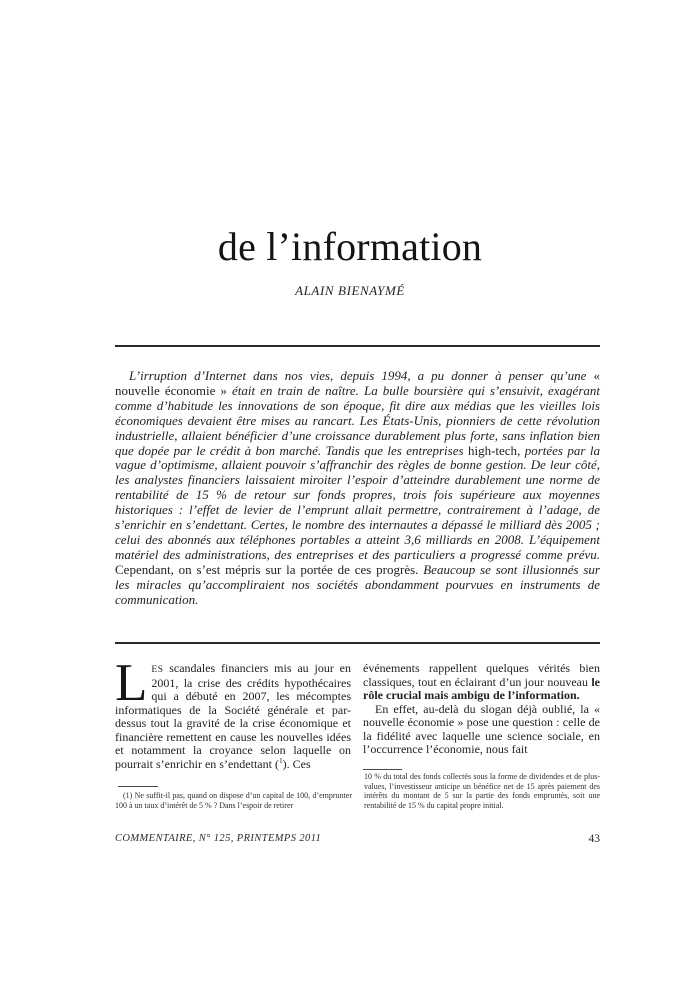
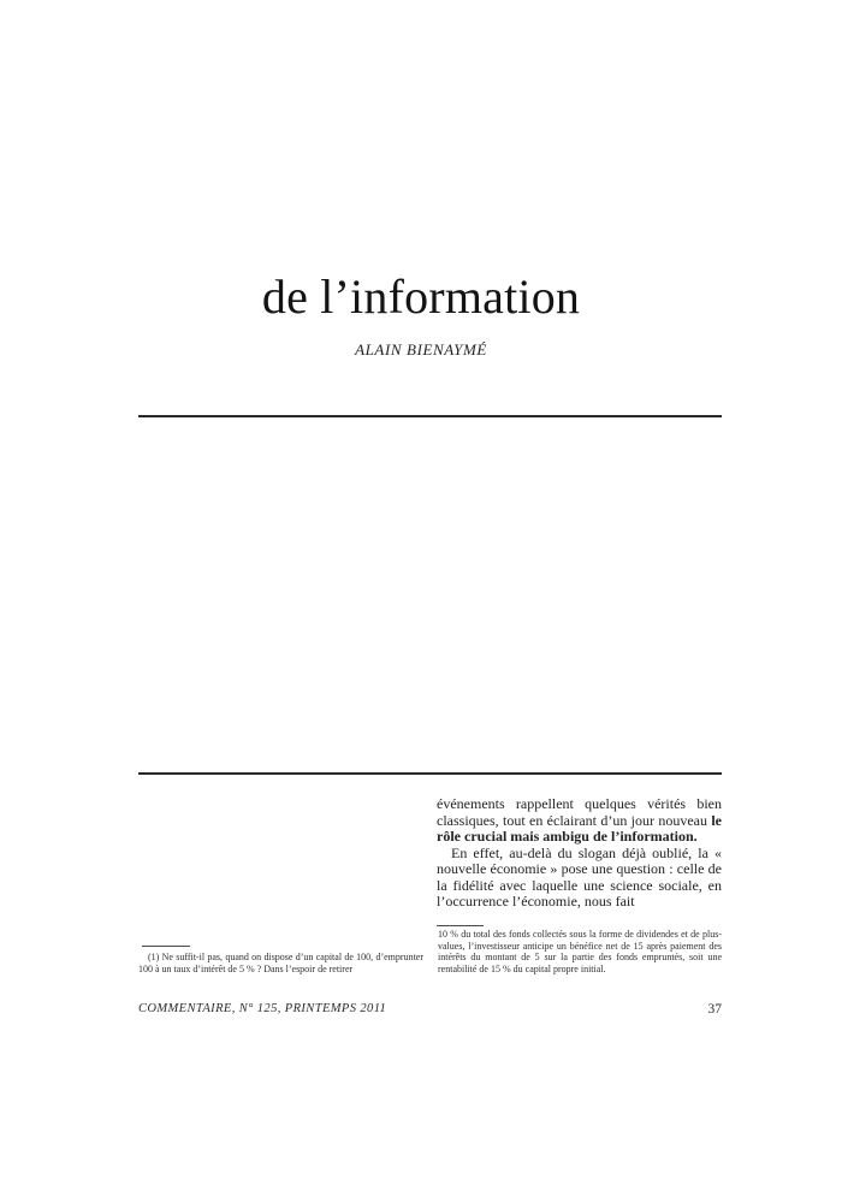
  de l’information
  ALAIN BIENAYMÉ
- L’irruption d’Internet dans nos vies, depuis 1994, a pu donner à penser qu’une « nouvelle économie » était en train de naître. La bulle boursière qui s’ensuivit, exagérant comme d’habitude les innovations de son époque, fit dire aux médias que les vieilles lois économiques devaient être mises au rancart. Les États-Unis, pionniers de cette révolution industrielle, allaient bénéficier d’une croissance durablement plus forte, sans inflation bien que dopée par le crédit à bon marché. Tandis que les entreprises high-tech, portées par la vague d’optimisme, allaient pouvoir s’affranchir des règles de bonne gestion. De leur côté, les analystes financiers laissaient miroiter l’espoir d’atteindre durablement une norme de rentabilité de 15 % de retour sur fonds propres, trois fois supérieure aux moyennes historiques : l’effet de levier de l’emprunt allait permettre, contrairement à l’adage, de s’enrichir en s’endettant. Certes, le nombre des internautes a dépassé le milliard dès 2005 ; celui des abonnés aux téléphones portables a atteint 3,6 milliards en 2008. L’équipement matériel des administrations, des entreprises et des particuliers a progressé comme prévu. Cependant, on s’est mépris sur la portée de ces progrès. Beaucoup se sont illusionnés sur les miracles qu’accompliraient nos sociétés abondamment pourvues en instruments de communication.
- L
- ES scandales financiers mis au jour en 2001, la crise des crédits hypothécaires qui a débuté en 2007, les mécomptes informatiques de la Société générale et par-dessus tout la gravité de la crise économique et financière remettent en cause les nouvelles idées et notamment la croyance selon laquelle on pourrait s’enrichir en s’endettant (1). Ces
  événements rappellent quelques vérités bien classiques, tout en éclairant d’un jour nouveau le rôle crucial mais ambigu de l’information.
  En effet, au-delà du slogan déjà oublié, la « nouvelle économie » pose une question : celle de la fidélité avec laquelle une science sociale, en l’occurrence l’économie, nous fait
  (1) Ne suffit-il pas, quand on dispose d’un capital de 100, d’emprunter 100 à un taux d’intérêt de 5 % ? Dans l’espoir de retirer
  10 % du total des fonds collectés sous la forme de dividendes et de plus-values, l’investisseur anticipe un bénéfice net de 15 après paiement des intérêts du montant de 5 sur la partie des fonds empruntés, soit une rentabilité de 15 % du capital propre initial.
  COMMENTAIRE, N° 125, PRINTEMPS 2011
- 43
+ 37
